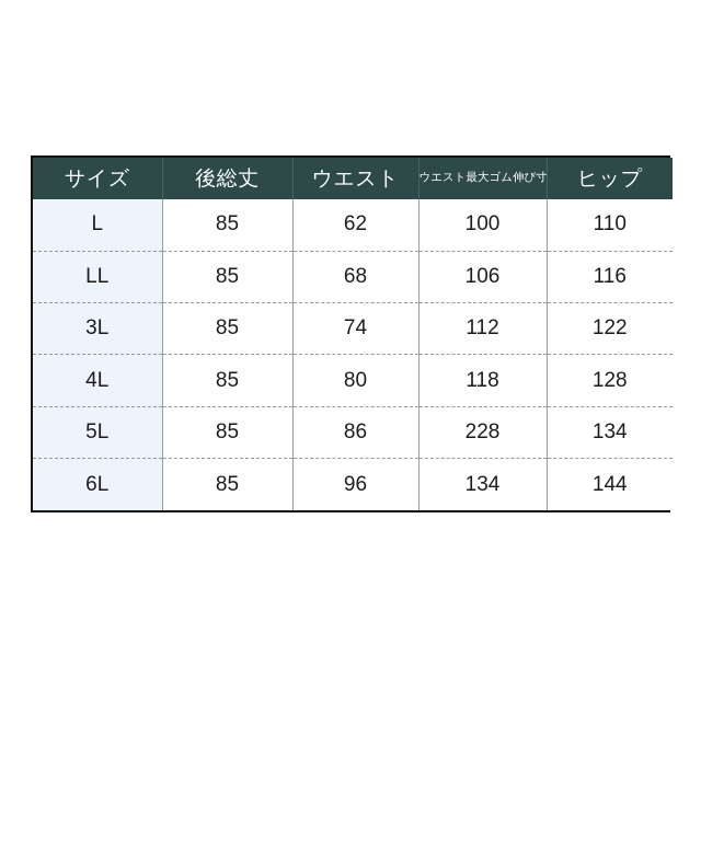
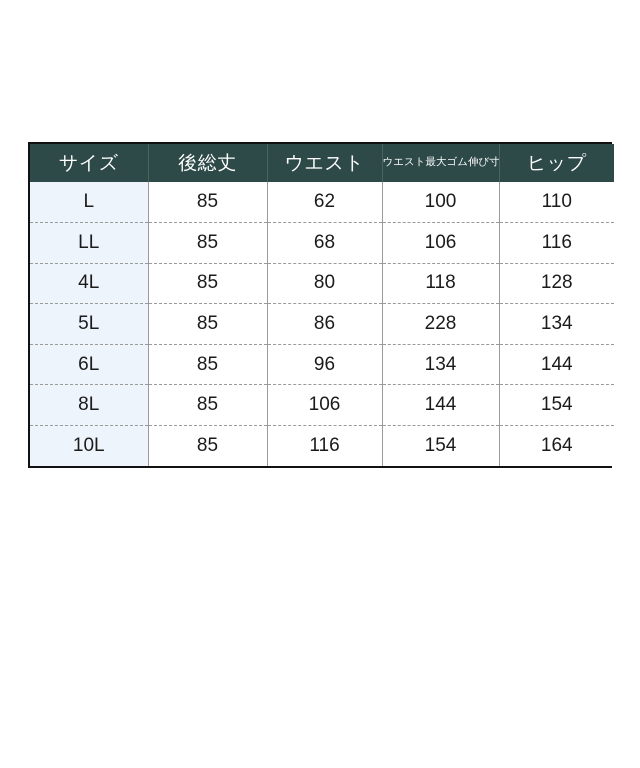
  サイズ	後総丈	ウエスト	ウエスト最大ゴム伸び寸	ヒップ
  L	85	62	100	110
  LL	85	68	106	116
- 3L	85	74	112	122
  4L	85	80	118	128
  5L	85	86	228	134
  6L	85	96	134	144
+ 8L	85	106	144	154
+ 10L	85	116	154	164
